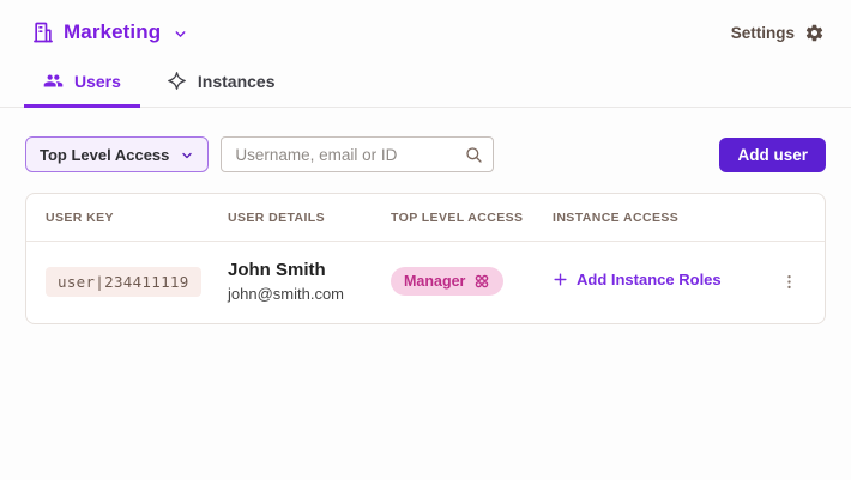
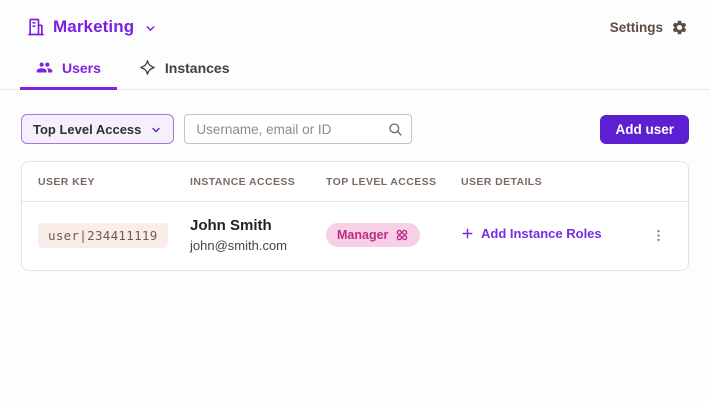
  Marketing
  Settings
  Users
  Instances
  Top Level Access
  Username, email or ID
  Add user
  USER KEY
- USER DETAILS
+ INSTANCE ACCESS
  TOP LEVEL ACCESS
- INSTANCE ACCESS
+ USER DETAILS
  user|234411119
  John Smith
  john@smith.com
  Manager
  Add Instance Roles
